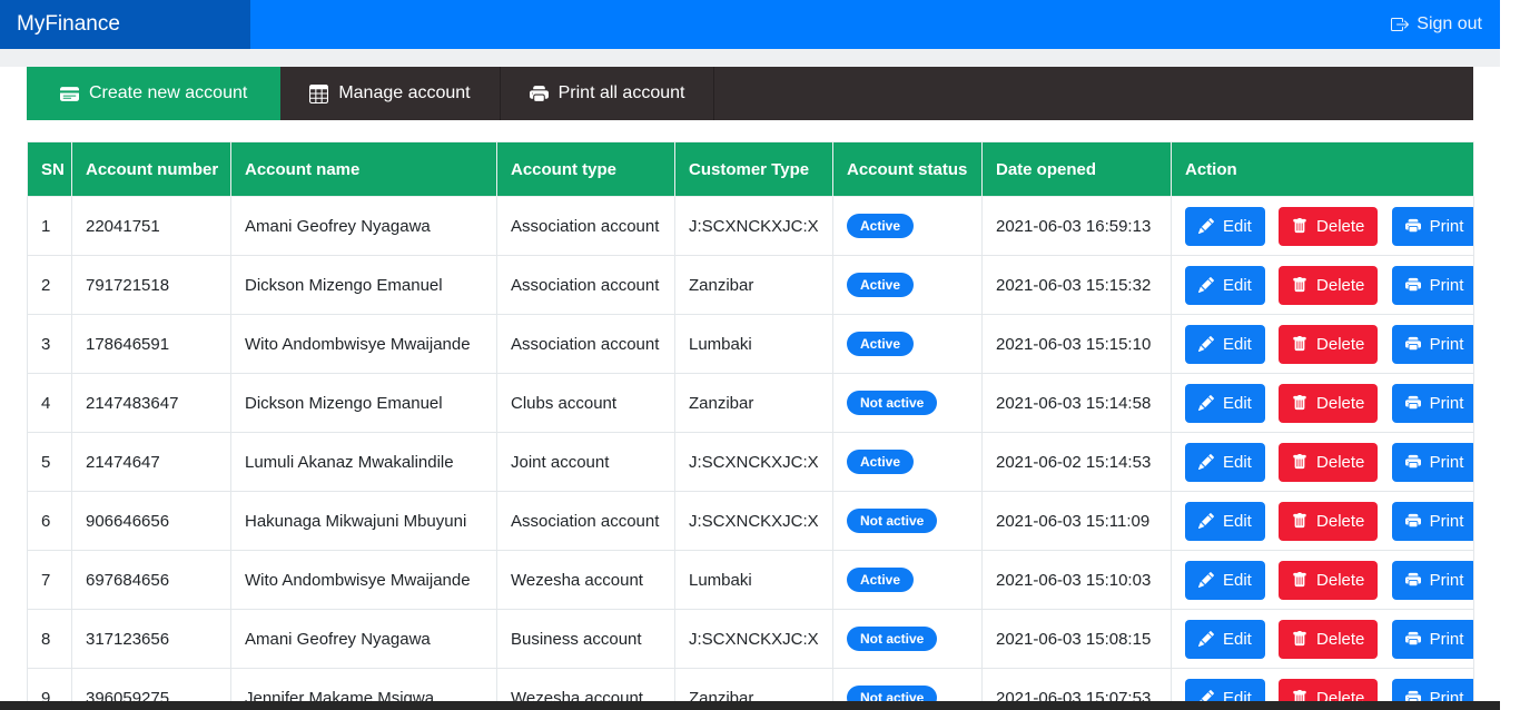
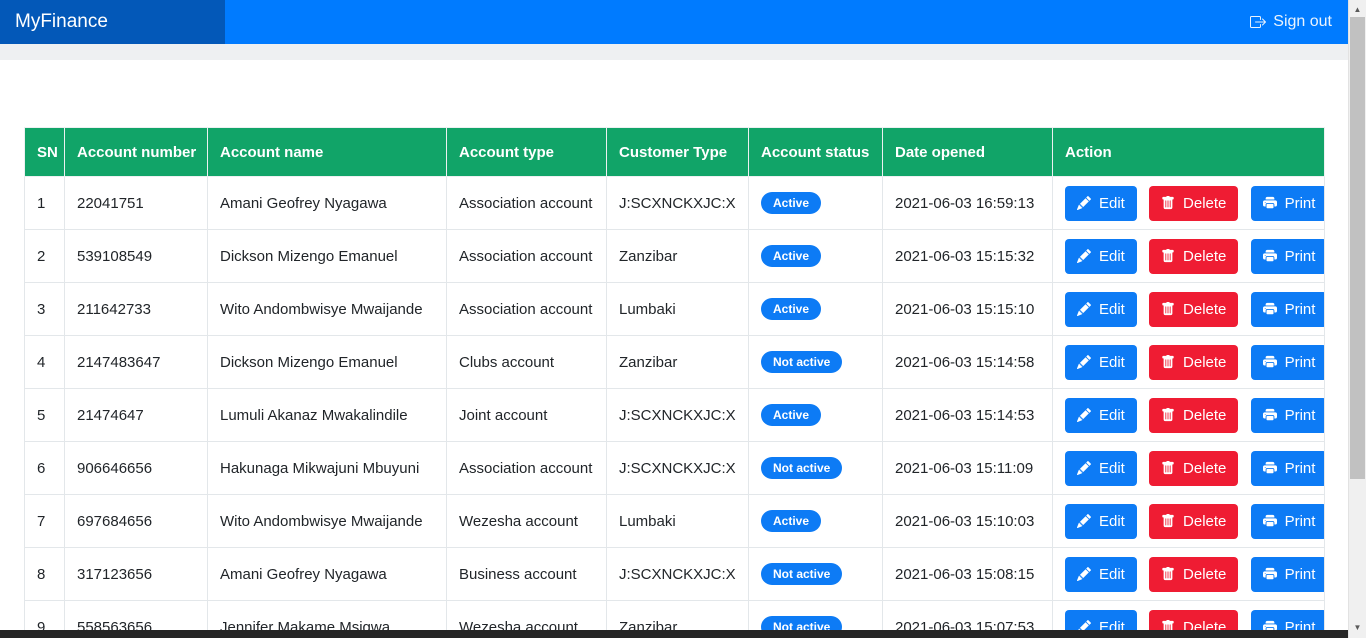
  MyFinance
  Sign out
- Create new account
- Manage account
- Print all account
  SN	Account number	Account name	Account type	Customer Type	Account status	Date opened	Action
  1	22041751	Amani Geofrey Nyagawa	Association account	J:SCXNCKXJC:X	Active	2021-06-03 16:59:13	Edit Delete Print
- 2	791721518	Dickson Mizengo Emanuel	Association account	Zanzibar	Active	2021-06-03 15:15:32	Edit Delete Print
+ 2	539108549	Dickson Mizengo Emanuel	Association account	Zanzibar	Active	2021-06-03 15:15:32	Edit Delete Print
- 3	178646591	Wito Andombwisye Mwaijande	Association account	Lumbaki	Active	2021-06-03 15:15:10	Edit Delete Print
+ 3	211642733	Wito Andombwisye Mwaijande	Association account	Lumbaki	Active	2021-06-03 15:15:10	Edit Delete Print
  4	2147483647	Dickson Mizengo Emanuel	Clubs account	Zanzibar	Not active	2021-06-03 15:14:58	Edit Delete Print
- 5	21474647	Lumuli Akanaz Mwakalindile	Joint account	J:SCXNCKXJC:X	Active	2021-06-02 15:14:53	Edit Delete Print
+ 5	21474647	Lumuli Akanaz Mwakalindile	Joint account	J:SCXNCKXJC:X	Active	2021-06-03 15:14:53	Edit Delete Print
  6	906646656	Hakunaga Mikwajuni Mbuyuni	Association account	J:SCXNCKXJC:X	Not active	2021-06-03 15:11:09	Edit Delete Print
  7	697684656	Wito Andombwisye Mwaijande	Wezesha account	Lumbaki	Active	2021-06-03 15:10:03	Edit Delete Print
  8	317123656	Amani Geofrey Nyagawa	Business account	J:SCXNCKXJC:X	Not active	2021-06-03 15:08:15	Edit Delete Print
- 9	396059275	Jennifer Makame Msigwa	Wezesha account	Zanzibar	Not active	2021-06-03 15:07:53	Edit Delete Print
+ 9	558563656	Jennifer Makame Msigwa	Wezesha account	Zanzibar	Not active	2021-06-03 15:07:53	Edit Delete Print
+ ▲
+ ▼
